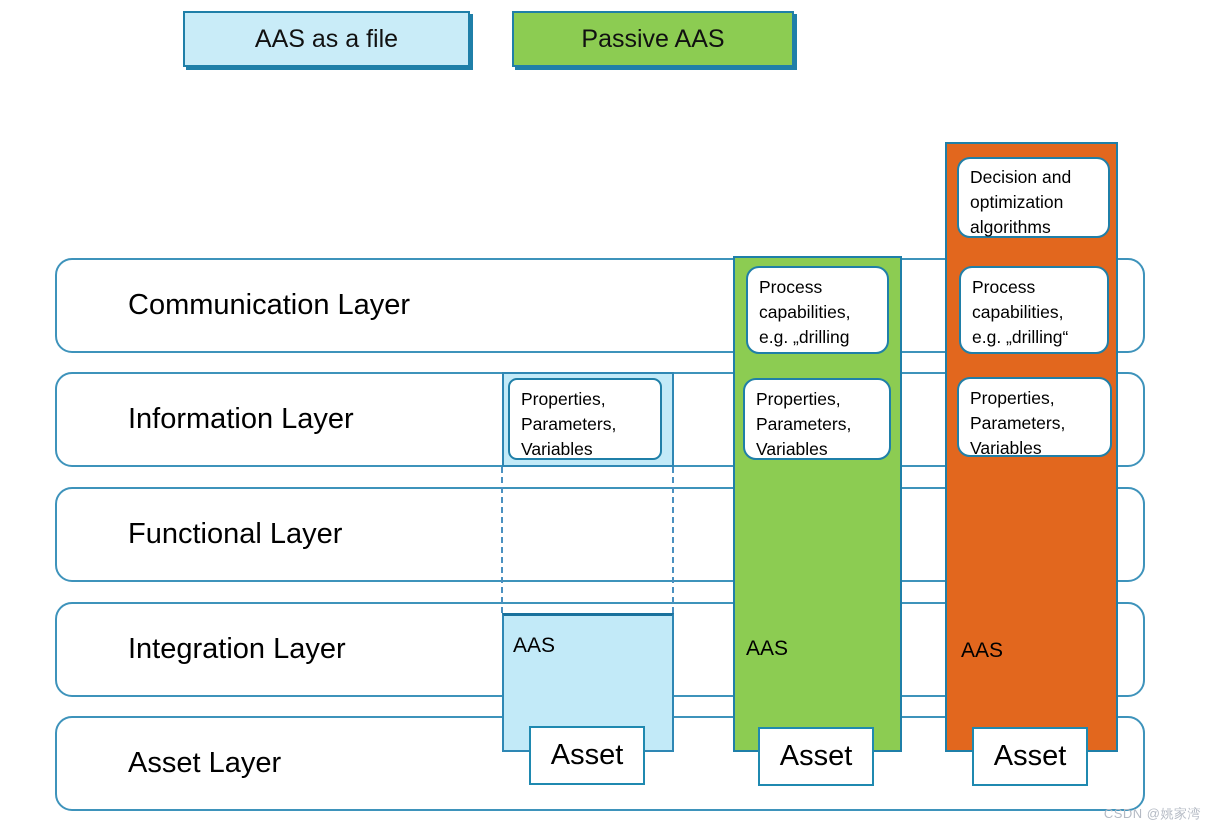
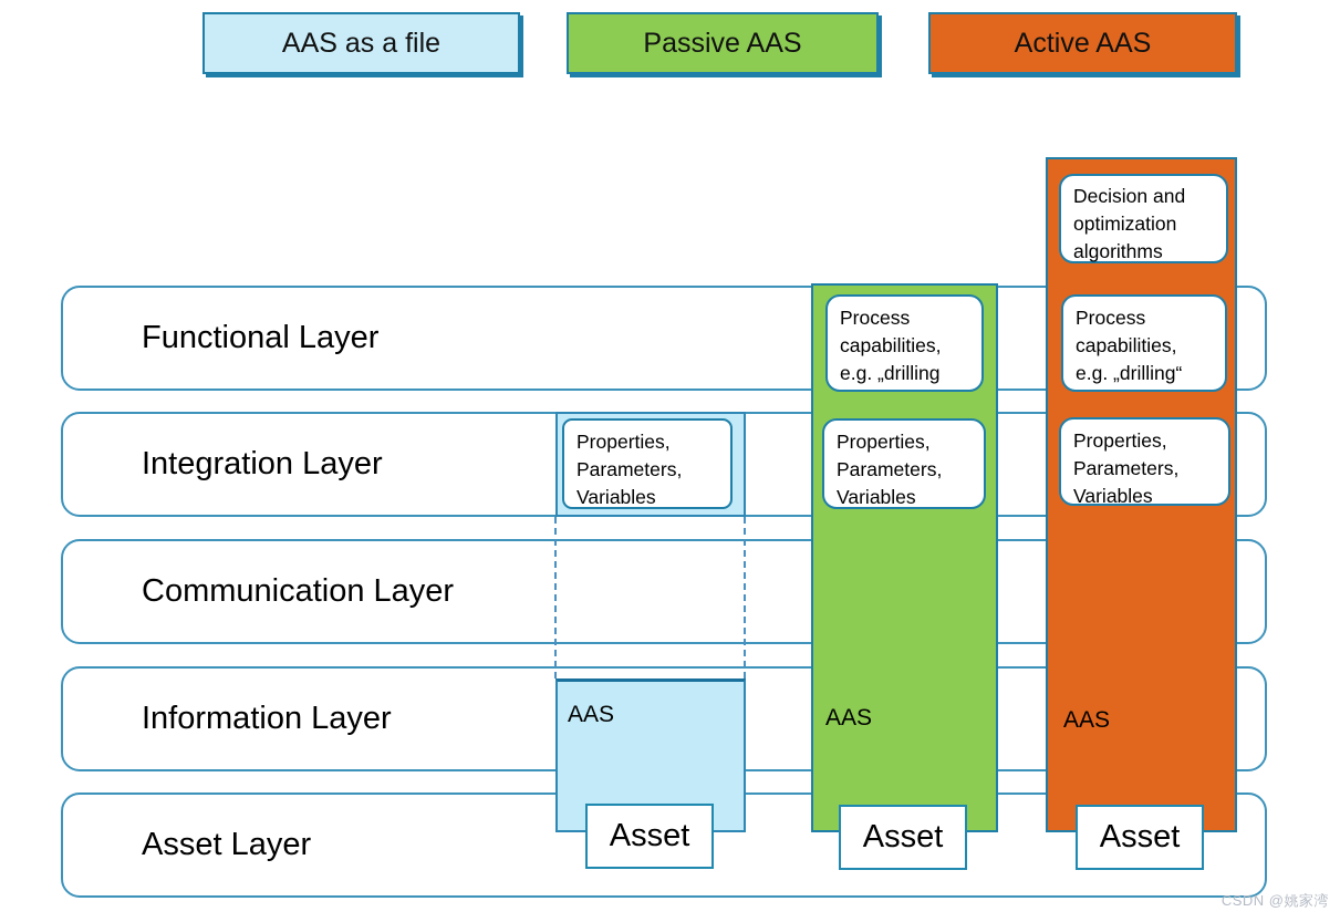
  AAS as a file
  Passive AAS
+ Active AAS
- Communication Layer
+ Functional Layer
- Information Layer
+ Integration Layer
- Functional Layer
+ Communication Layer
- Integration Layer
+ Information Layer
  Asset Layer
  Properties,
  Parameters,
  Variables
  AAS
  Process
  capabilities,
  e.g. „drilling
  Properties,
  Parameters,
  Variables
  AAS
  Decision and
  optimization
  algorithms
  Process
  capabilities,
  e.g. „drilling“
  Properties,
  Parameters,
  Variables
  AAS
  Asset
  Asset
  Asset
  CSDN @姚家湾
